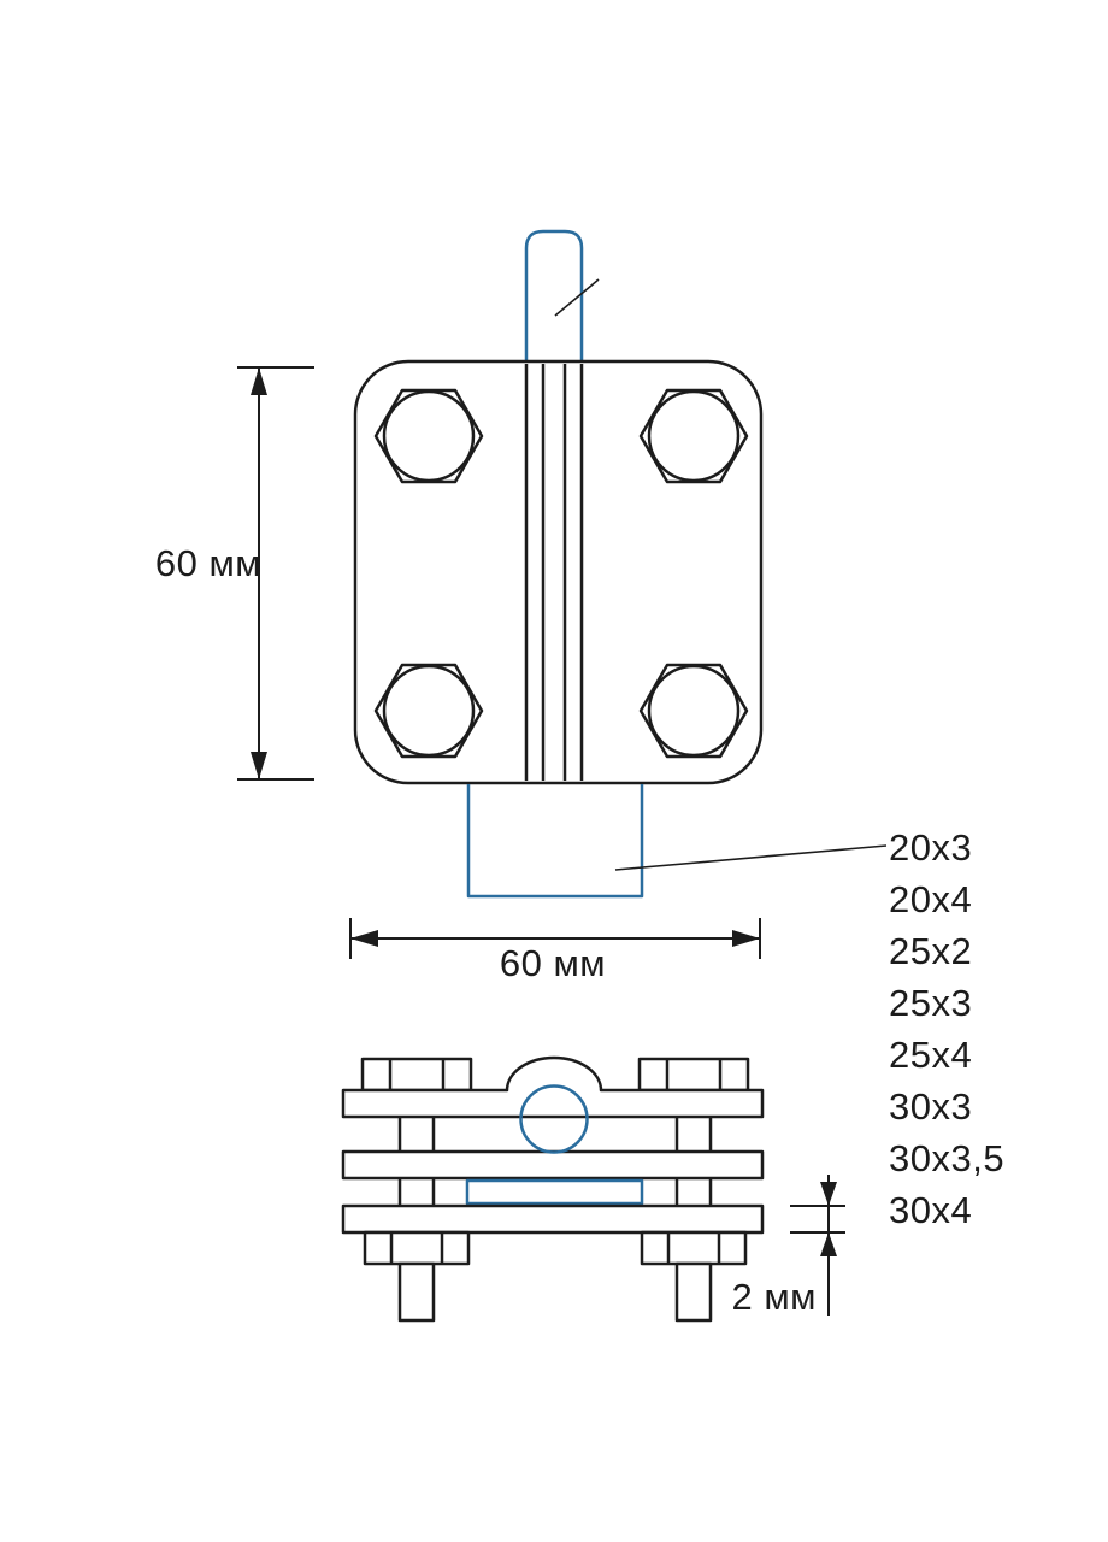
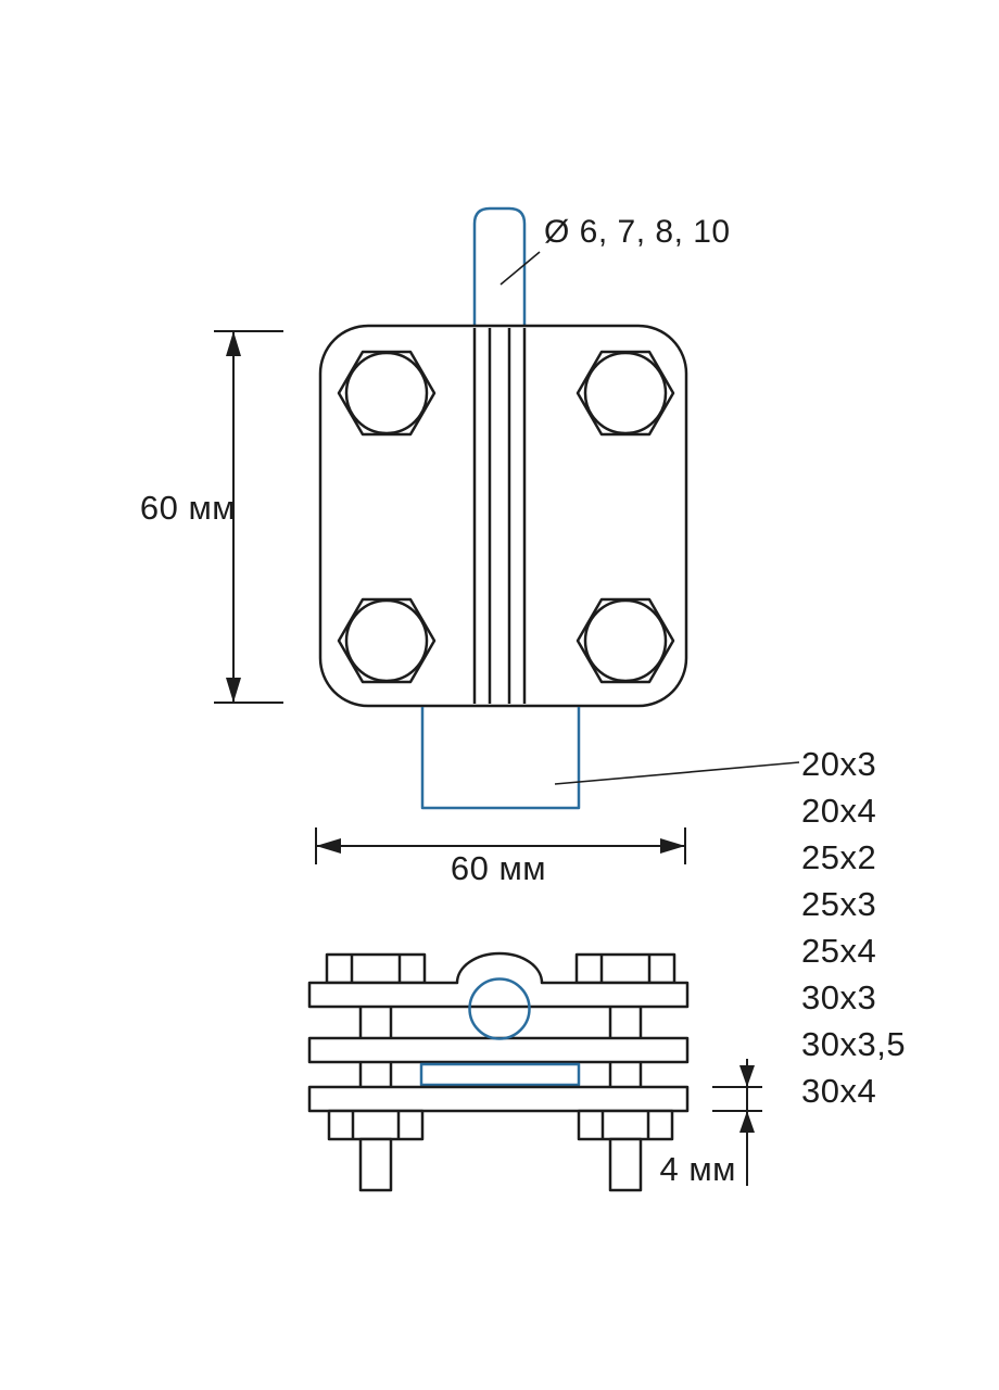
+ Ø 6, 7, 8, 10
  60 мм
  60 мм
- 2 мм
+ 4 мм
  20x3
  20x4
  25x2
  25x3
  25x4
  30x3
  30x3,5
  30x4
